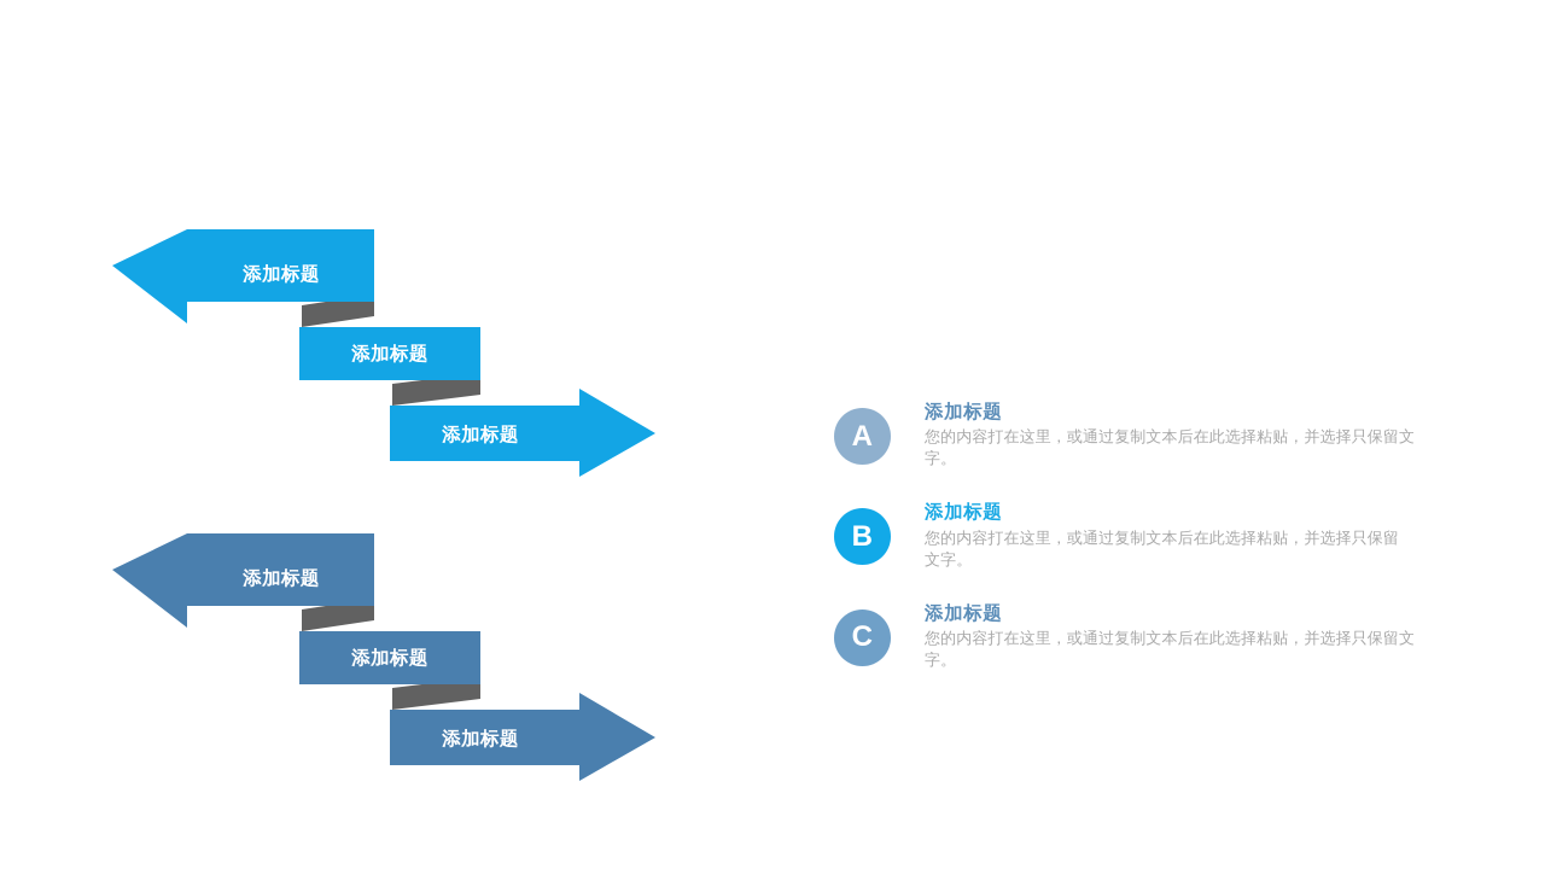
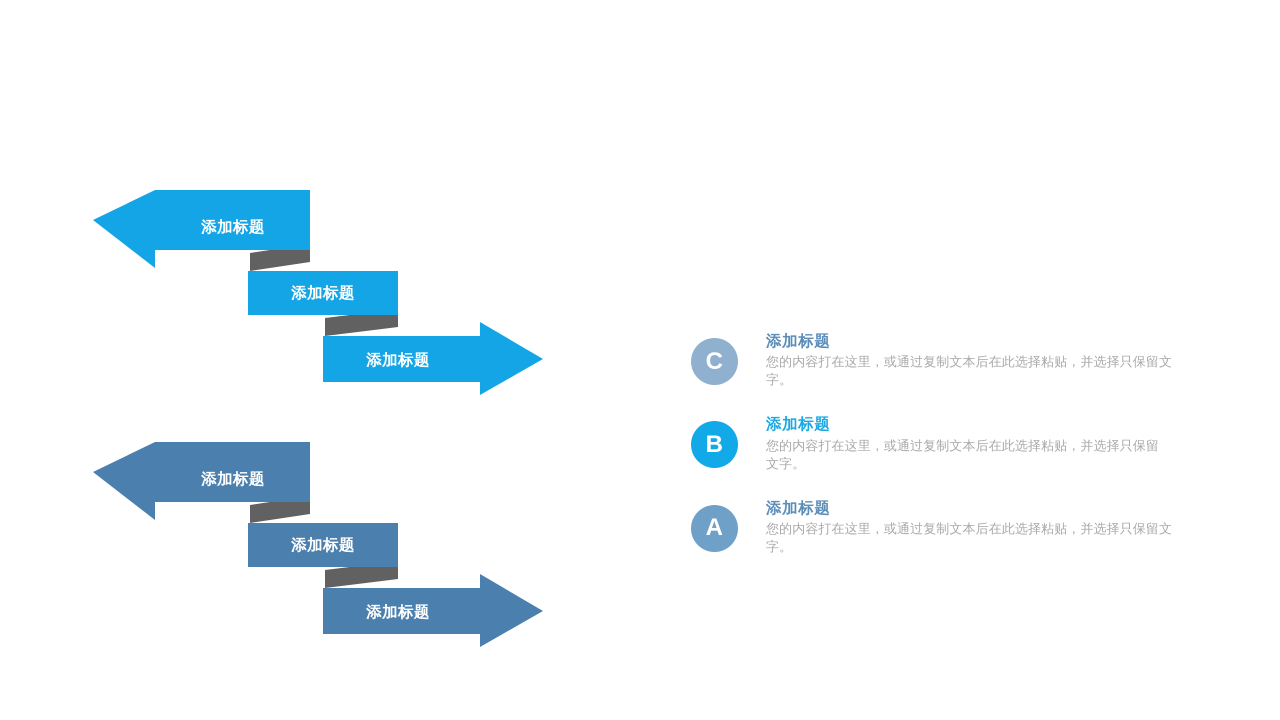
  添加标题
  添加标题
  添加标题
  添加标题
  添加标题
  添加标题
- A
+ C
  添加标题
  您的内容打在这里，或通过复制文本后在此选择粘贴，并选择只保留文字。
  B
  添加标题
  您的内容打在这里，或通过复制文本后在此选择粘贴，并选择只保留文字。
- C
+ A
  添加标题
  您的内容打在这里，或通过复制文本后在此选择粘贴，并选择只保留文字。
